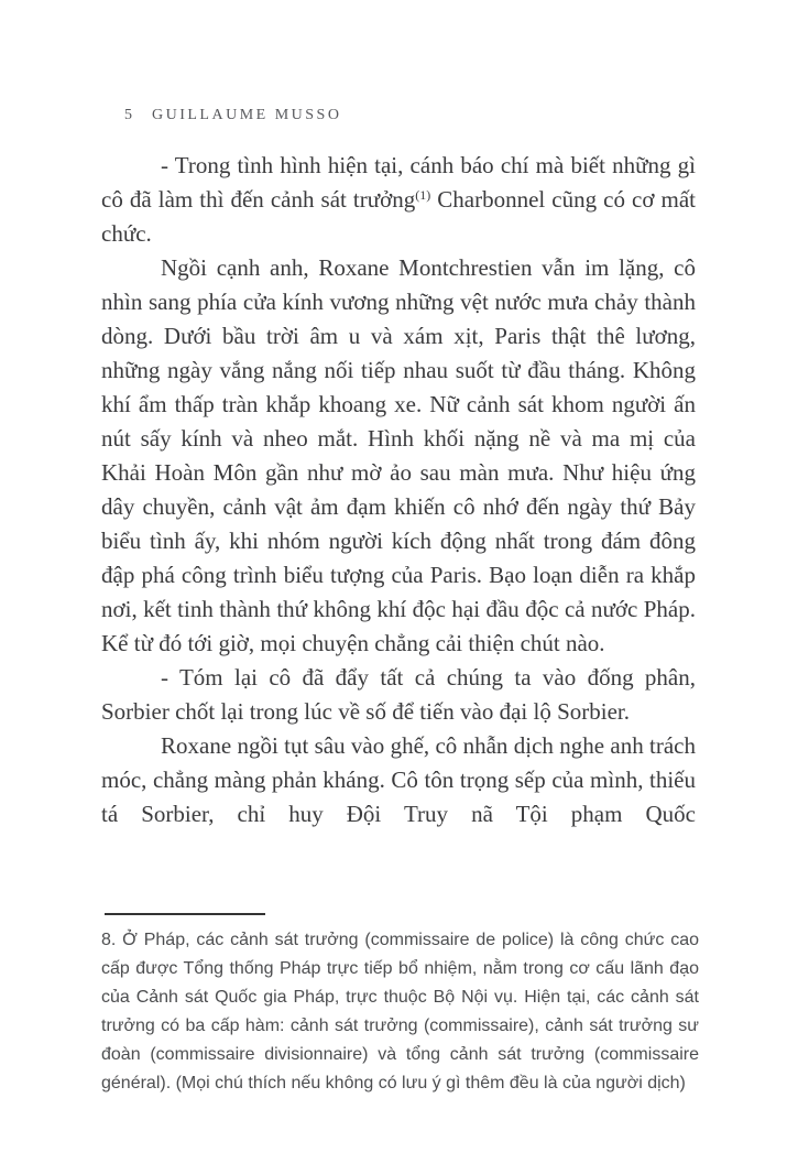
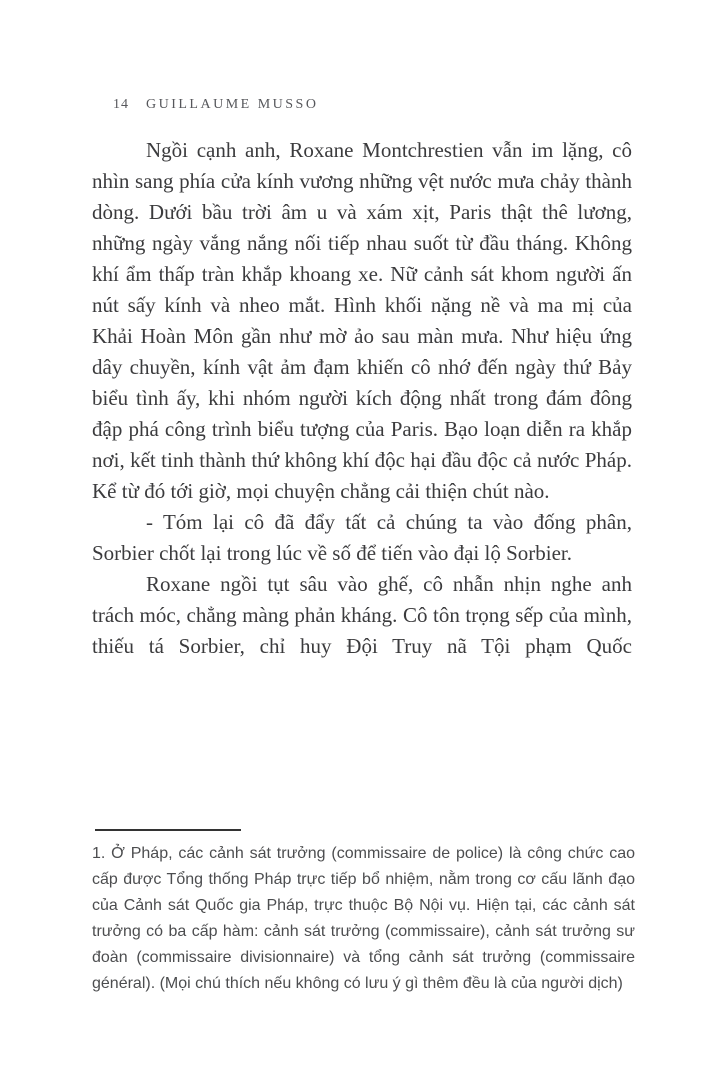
- 5 GUILLAUME MUSSO
+ 14 GUILLAUME MUSSO
- - Trong tình hình hiện tại, cánh báo chí mà biết những gì cô đã làm thì đến cảnh sát trưởng(1) Charbonnel cũng có cơ mất chức.
- Ngồi cạnh anh, Roxane Montchrestien vẫn im lặng, cô nhìn sang phía cửa kính vương những vệt nước mưa chảy thành dòng. Dưới bầu trời âm u và xám xịt, Paris thật thê lương, những ngày vắng nắng nối tiếp nhau suốt từ đầu tháng. Không khí ẩm thấp tràn khắp khoang xe. Nữ cảnh sát khom người ấn nút sấy kính và nheo mắt. Hình khối nặng nề và ma mị của Khải Hoàn Môn gần như mờ ảo sau màn mưa. Như hiệu ứng dây chuyền, cảnh vật ảm đạm khiến cô nhớ đến ngày thứ Bảy biểu tình ấy, khi nhóm người kích động nhất trong đám đông đập phá công trình biểu tượng của Paris. Bạo loạn diễn ra khắp nơi, kết tinh thành thứ không khí độc hại đầu độc cả nước Pháp. Kể từ đó tới giờ, mọi chuyện chẳng cải thiện chút nào.
+ Ngồi cạnh anh, Roxane Montchrestien vẫn im lặng, cô nhìn sang phía cửa kính vương những vệt nước mưa chảy thành dòng. Dưới bầu trời âm u và xám xịt, Paris thật thê lương, những ngày vắng nắng nối tiếp nhau suốt từ đầu tháng. Không khí ẩm thấp tràn khắp khoang xe. Nữ cảnh sát khom người ấn nút sấy kính và nheo mắt. Hình khối nặng nề và ma mị của Khải Hoàn Môn gần như mờ ảo sau màn mưa. Như hiệu ứng dây chuyền, kính vật ảm đạm khiến cô nhớ đến ngày thứ Bảy biểu tình ấy, khi nhóm người kích động nhất trong đám đông đập phá công trình biểu tượng của Paris. Bạo loạn diễn ra khắp nơi, kết tinh thành thứ không khí độc hại đầu độc cả nước Pháp. Kể từ đó tới giờ, mọi chuyện chẳng cải thiện chút nào.
  - Tóm lại cô đã đẩy tất cả chúng ta vào đống phân, Sorbier chốt lại trong lúc về số để tiến vào đại lộ Sorbier.
- Roxane ngồi tụt sâu vào ghế, cô nhẫn dịch nghe anh trách móc, chẳng màng phản kháng. Cô tôn trọng sếp của mình, thiếu tá Sorbier, chỉ huy Đội Truy nã Tội phạm Quốc
+ Roxane ngồi tụt sâu vào ghế, cô nhẫn nhịn nghe anh trách móc, chẳng màng phản kháng. Cô tôn trọng sếp của mình, thiếu tá Sorbier, chỉ huy Đội Truy nã Tội phạm Quốc
- 8. Ở Pháp, các cảnh sát trưởng (commissaire de police) là công chức cao cấp được Tổng thống Pháp trực tiếp bổ nhiệm, nằm trong cơ cấu lãnh đạo của Cảnh sát Quốc gia Pháp, trực thuộc Bộ Nội vụ. Hiện tại, các cảnh sát trưởng có ba cấp hàm: cảnh sát trưởng (commissaire), cảnh sát trưởng sư đoàn (commissaire divisionnaire) và tổng cảnh sát trưởng (commissaire général). (Mọi chú thích nếu không có lưu ý gì thêm đều là của người dịch)
+ 1. Ở Pháp, các cảnh sát trưởng (commissaire de police) là công chức cao cấp được Tổng thống Pháp trực tiếp bổ nhiệm, nằm trong cơ cấu lãnh đạo của Cảnh sát Quốc gia Pháp, trực thuộc Bộ Nội vụ. Hiện tại, các cảnh sát trưởng có ba cấp hàm: cảnh sát trưởng (commissaire), cảnh sát trưởng sư đoàn (commissaire divisionnaire) và tổng cảnh sát trưởng (commissaire général). (Mọi chú thích nếu không có lưu ý gì thêm đều là của người dịch)
